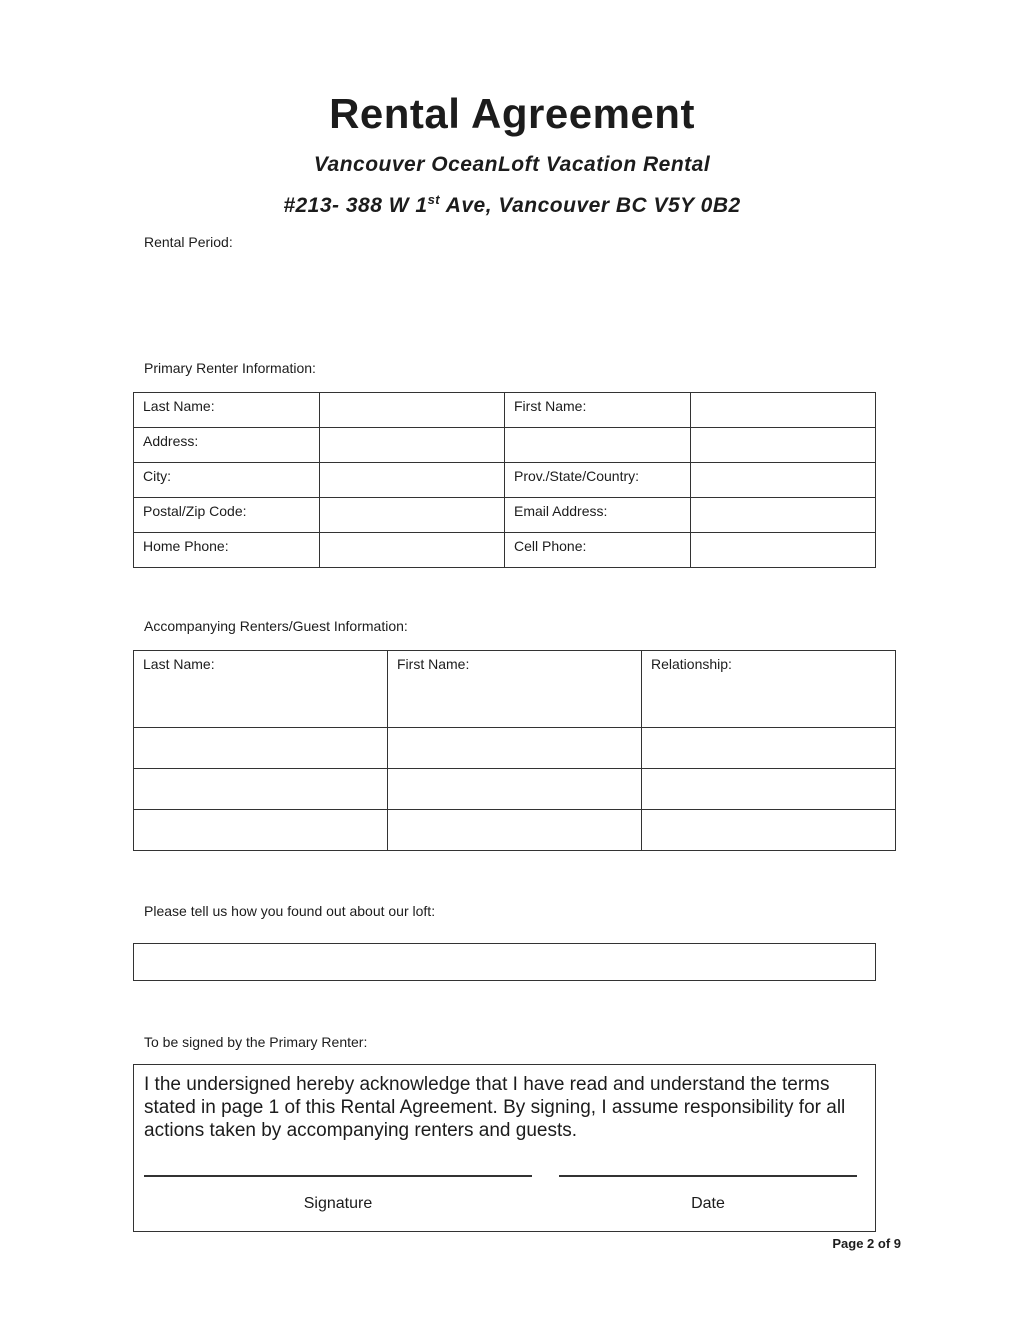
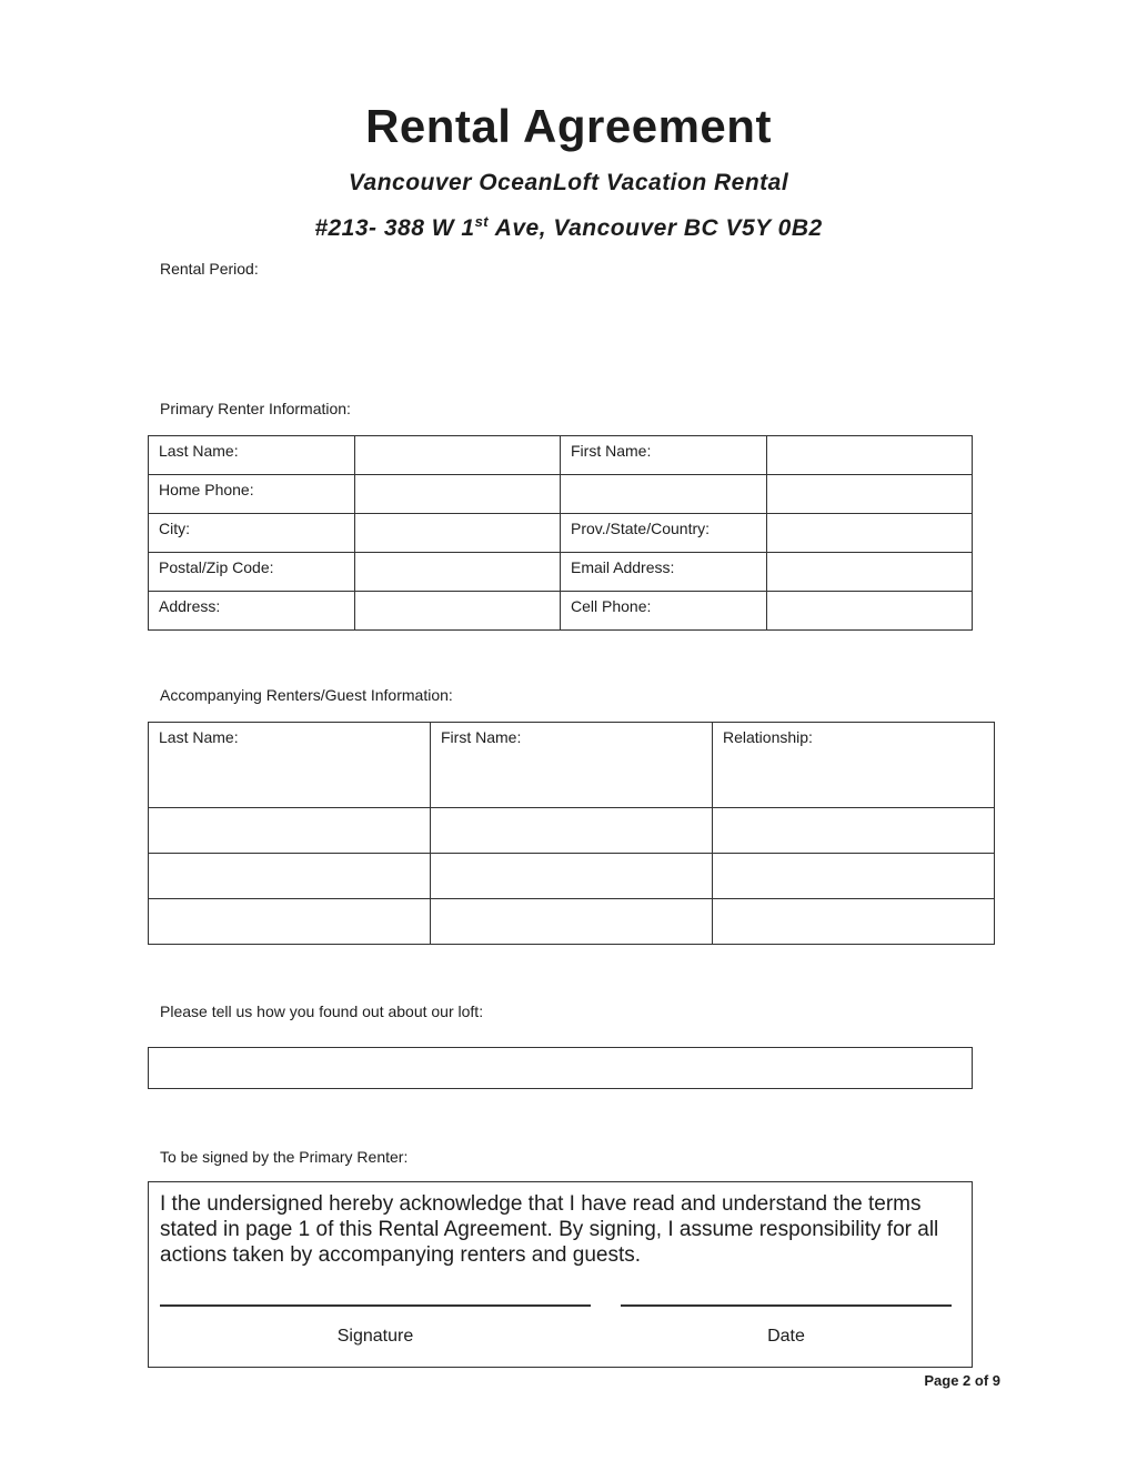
  Rental Agreement
  Vancouver OceanLoft Vacation Rental
  #213- 388 W 1st Ave, Vancouver BC V5Y 0B2
  Rental Period:
  Primary Renter Information:
  Last Name:		First Name:
- Address:
+ Home Phone:
  City:		Prov./State/Country:
  Postal/Zip Code:		Email Address:
- Home Phone:		Cell Phone:
+ Address:		Cell Phone:
  Accompanying Renters/Guest Information:
  Last Name:	First Name:	Relationship:
  Please tell us how you found out about our loft:
  To be signed by the Primary Renter:
  I the undersigned hereby acknowledge that I have read and understand the terms stated in page 1 of this Rental Agreement. By signing, I assume responsibility for all actions taken by accompanying renters and guests.
  Signature
  Date
  Page 2 of 9
